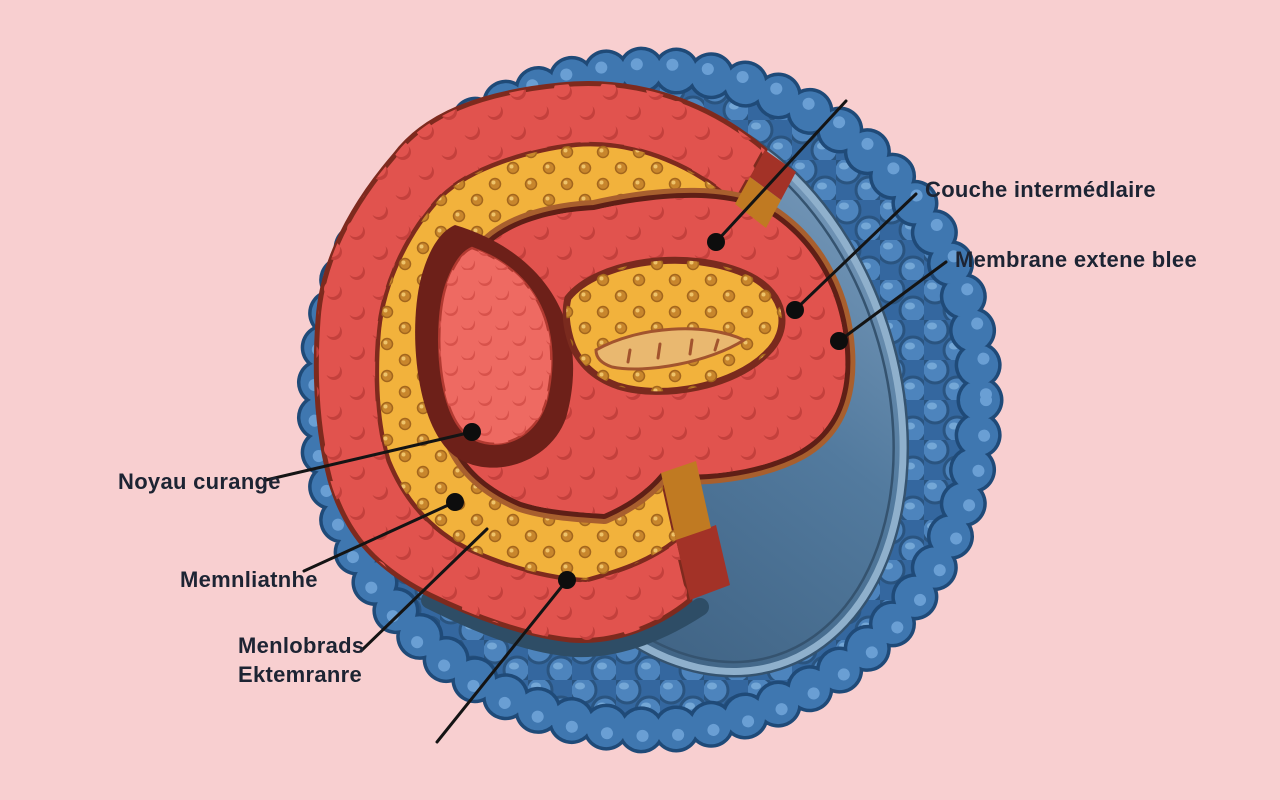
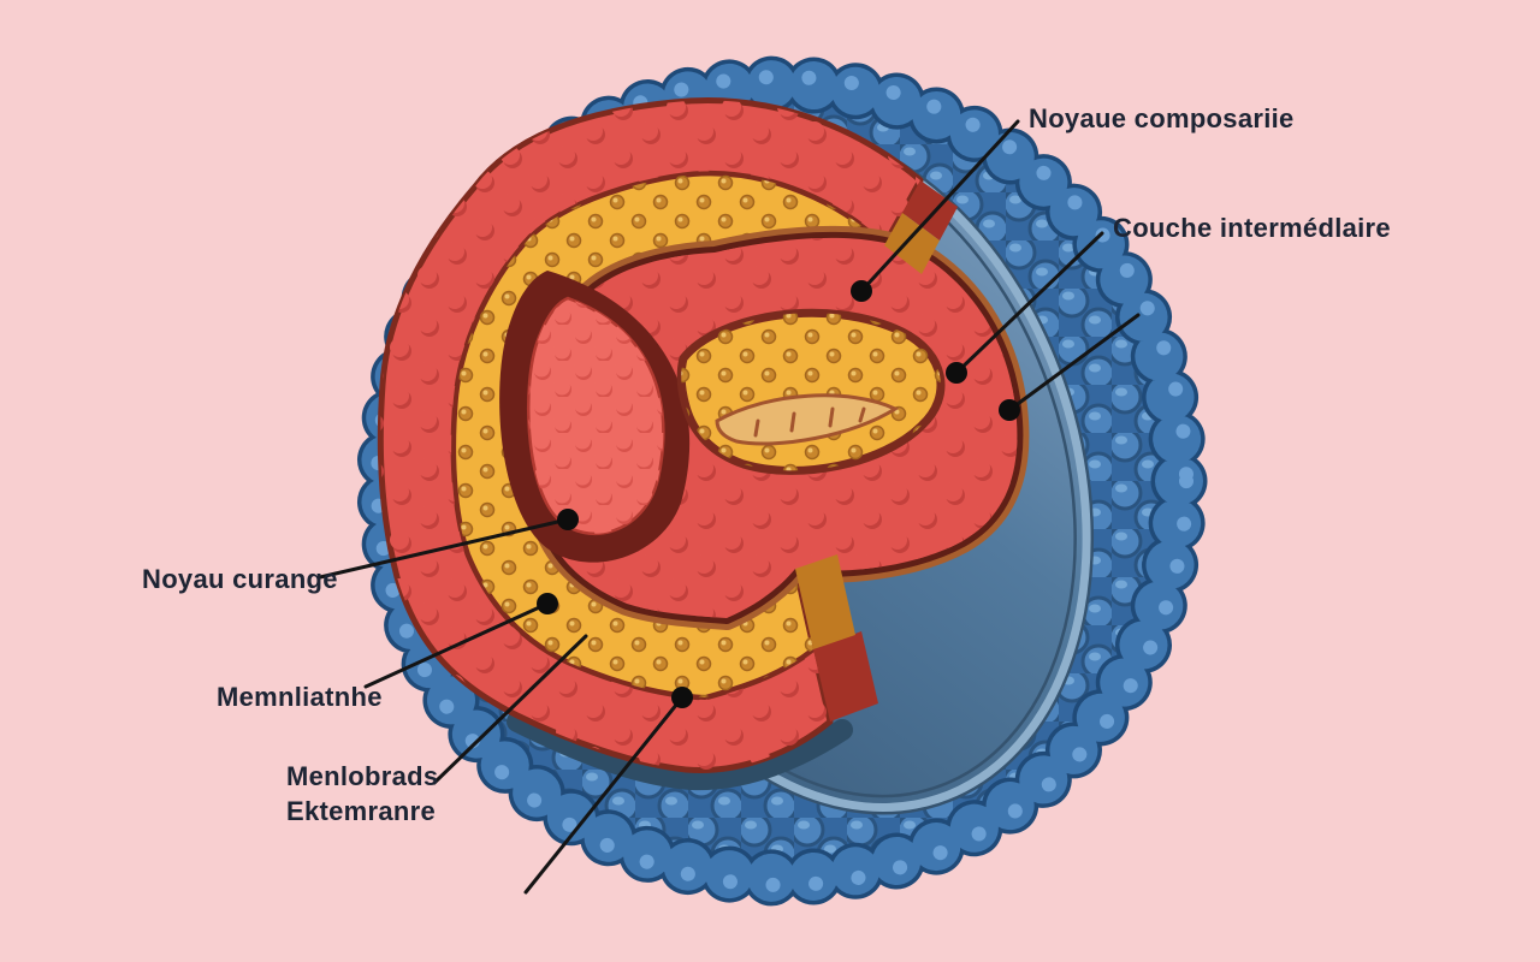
+ Noyaue composariie
  Couche intermédlaire
- Membrane extene blee
  Noyau curange
  Memnliatnhe
  Menlobrads
  Ektemranre
